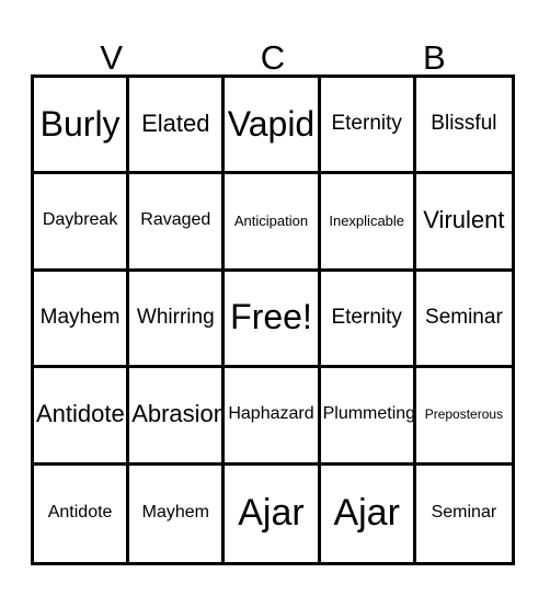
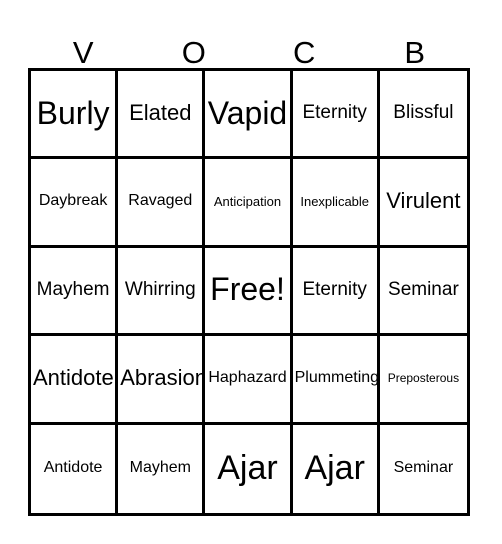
  V
+ O
  C
  B
  Burly
  Elated
  Vapid
  Eternity
  Blissful
  Daybreak
  Ravaged
  Anticipation
  Inexplicable
  Virulent
  Mayhem
  Whirring
  Free!
  Eternity
  Seminar
  Antidote
  Abrasion
  Haphazard
  Plummeting
  Preposterous
  Antidote
  Mayhem
  Ajar
  Ajar
  Seminar
